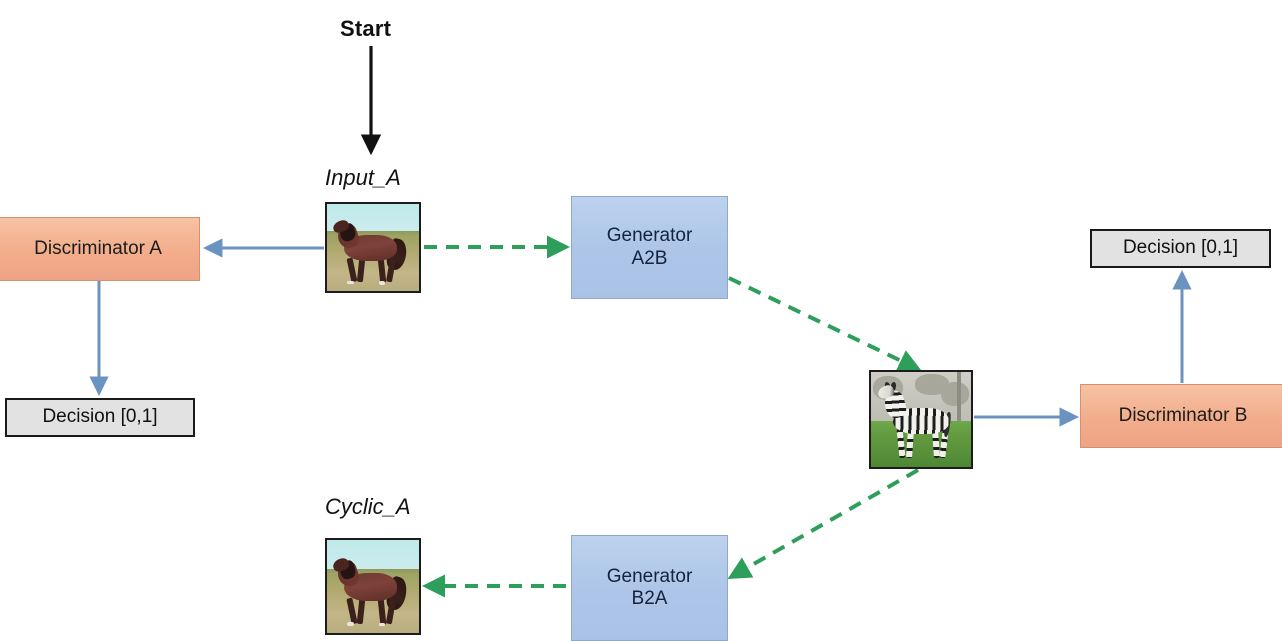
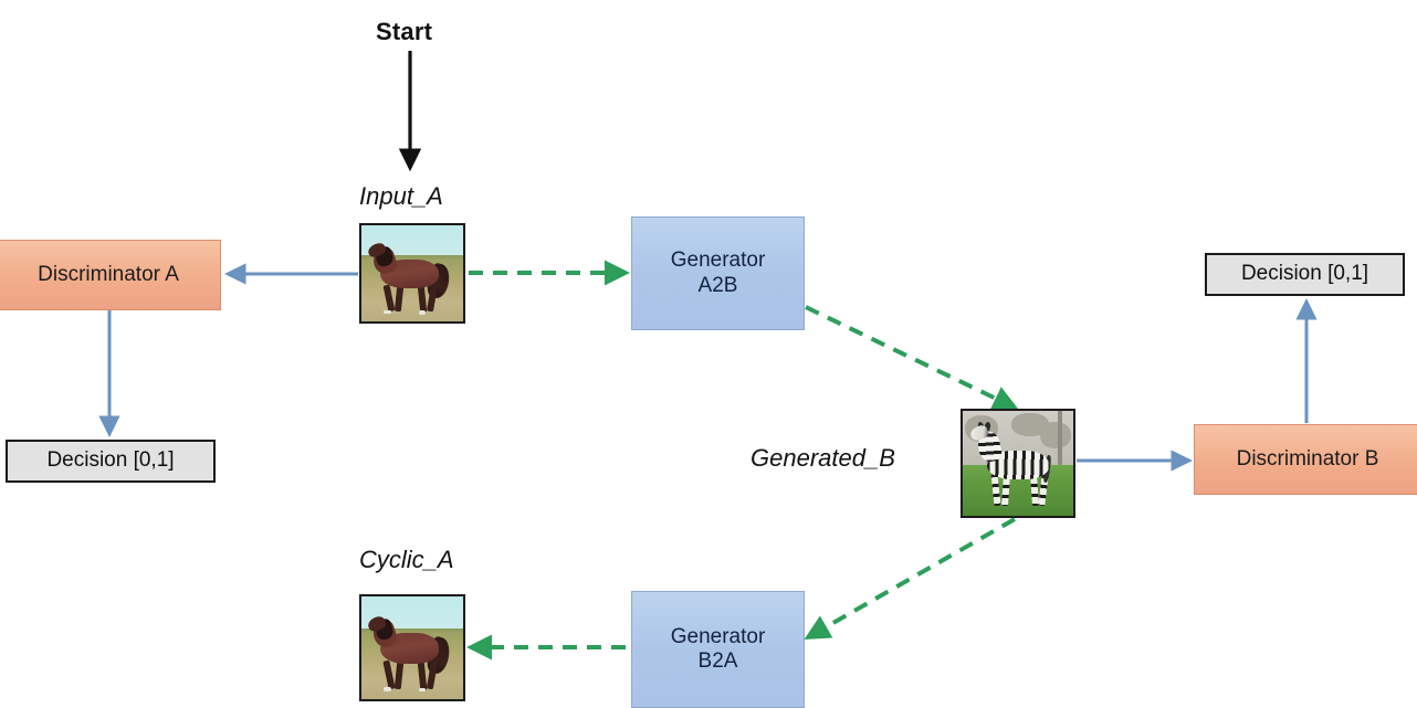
  Start
  Input_A
+ Generated_B
  Cyclic_A
  Discriminator A
  Decision [0,1]
  Generator
  A2B
  Generator
  B2A
  Discriminator B
  Decision [0,1]
